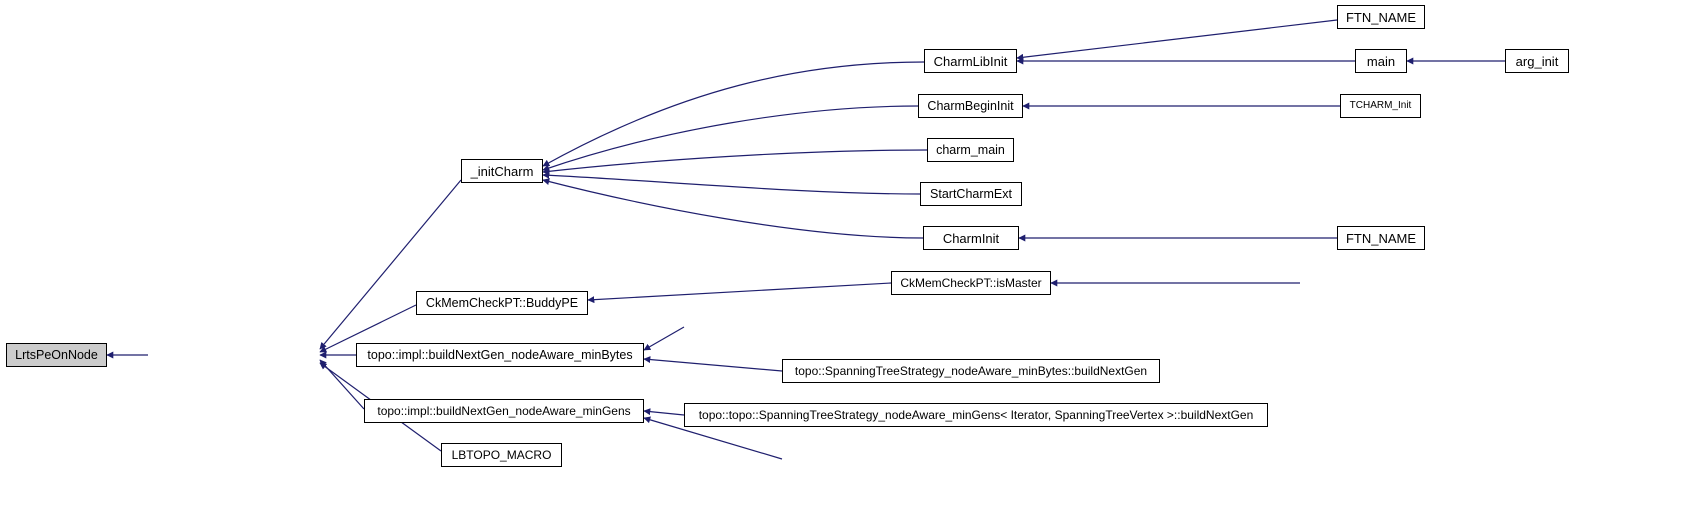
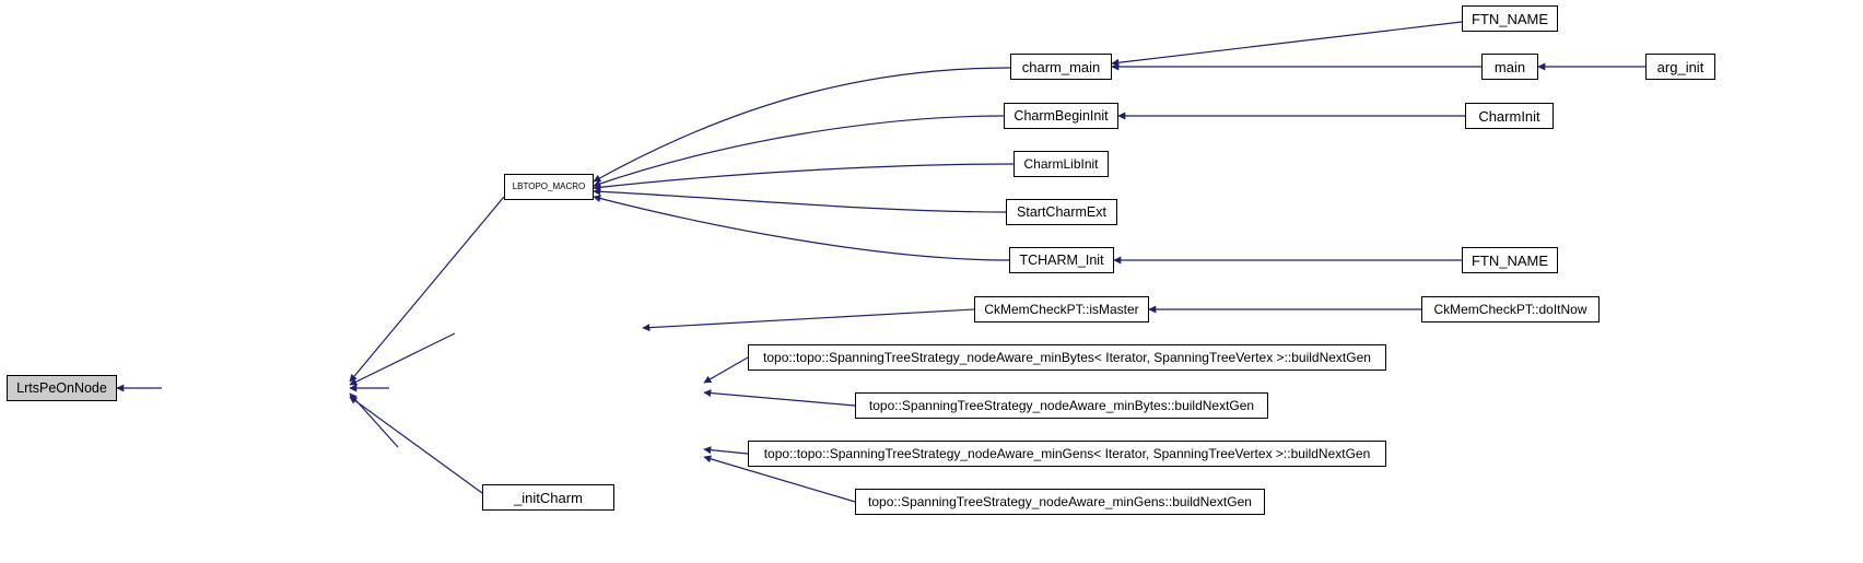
  LrtsPeOnNode
- _initCharm
+ LBTOPO_MACRO
- CkMemCheckPT::BuddyPE
- topo::impl::buildNextGen_nodeAware_minBytes
- topo::impl::buildNextGen_nodeAware_minGens
- LBTOPO_MACRO
+ _initCharm
- CharmLibInit
+ charm_main
  CharmBeginInit
- charm_main
+ CharmLibInit
  StartCharmExt
- CharmInit
+ TCHARM_Init
  CkMemCheckPT::isMaster
+ topo::topo::SpanningTreeStrategy_nodeAware_minBytes< Iterator, SpanningTreeVertex >::buildNextGen
  topo::SpanningTreeStrategy_nodeAware_minBytes::buildNextGen
  topo::topo::SpanningTreeStrategy_nodeAware_minGens< Iterator, SpanningTreeVertex >::buildNextGen
+ topo::SpanningTreeStrategy_nodeAware_minGens::buildNextGen
  FTN_NAME
  main
  arg_init
- TCHARM_Init
+ CharmInit
  FTN_NAME
+ CkMemCheckPT::doItNow
